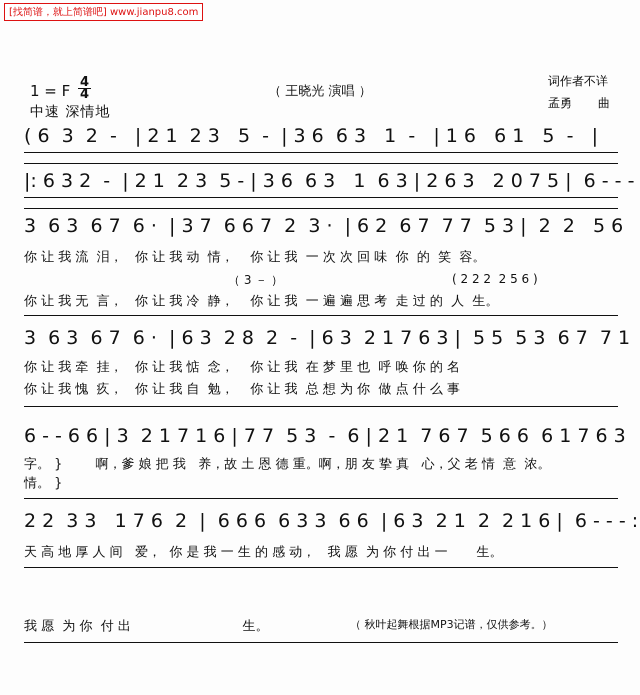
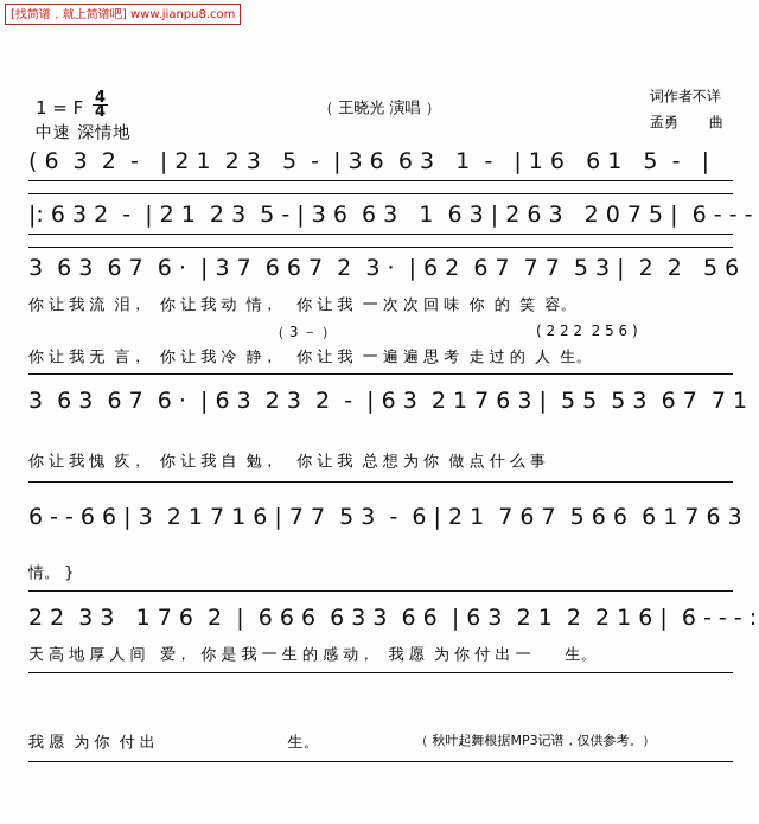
  [找简谱，就上简谱吧] www.jianpu8.com
  （ 王晓光 演唱 ）
  词作者不详
  孟勇 曲
  1 = F
  4
  4
  中速 深情地
  ( 6 3 2 - | 2 1 2 3 5 - | 3 6 6 3 1 - | 1 6 6 1 5 - |
  |: 6 3 2 - | 2 1 2 3 5 - | 3 6 6 3 1 6 3 | 2 6 3 2 0 7 5 | 6 - - -
  3 6 3 6 7 6 · | 3 7 6 6 7 2 3 · | 6 2 6 7 7 7 5 3 | 2 2 5 6
  你 让 我 流 泪， 你 让 我 动 情， 你 让 我 一 次 次 回 味 你 的 笑 容。
  （ 3 － ）
  ( 2 2 2 2 5 6 )
  你 让 我 无 言， 你 让 我 冷 静， 你 让 我 一 遍 遍 思 考 走 过 的 人 生。
- 3 6 3 6 7 6 · | 6 3 2 8 2 - | 6 3 2 1 7 6 3 | 5 5 5 3 6 7 7 1
+ 3 6 3 6 7 6 · | 6 3 2 3 2 - | 6 3 2 1 7 6 3 | 5 5 5 3 6 7 7 1
- 你 让 我 牵 挂， 你 让 我 惦 念， 你 让 我 在 梦 里 也 呼 唤 你 的 名
  你 让 我 愧 疚， 你 让 我 自 勉， 你 让 我 总 想 为 你 做 点 什 么 事
  6 - - 6 6 | 3 2 1 7 1 6 | 7 7 5 3 - 6 | 2 1 7 6 7 5 6 6 6 1 7 6 3
- 字。 } 啊，爹 娘 把 我 养，故 土 恩 德 重。啊，朋 友 挚 真 心，父 老 情 意 浓。
  情。 }
  2 2 3 3 1 7 6 2 | 6 6 6 6 3 3 6 6 | 6 3 2 1 2 2 1 6 | 6 - - - :
  天 高 地 厚 人 间 爱， 你 是 我 一 生 的 感 动， 我 愿 为 你 付 出 一 生。
  我 愿 为 你 付 出 生。
  （ 秋叶起舞根据MP3记谱，仅供参考。）
